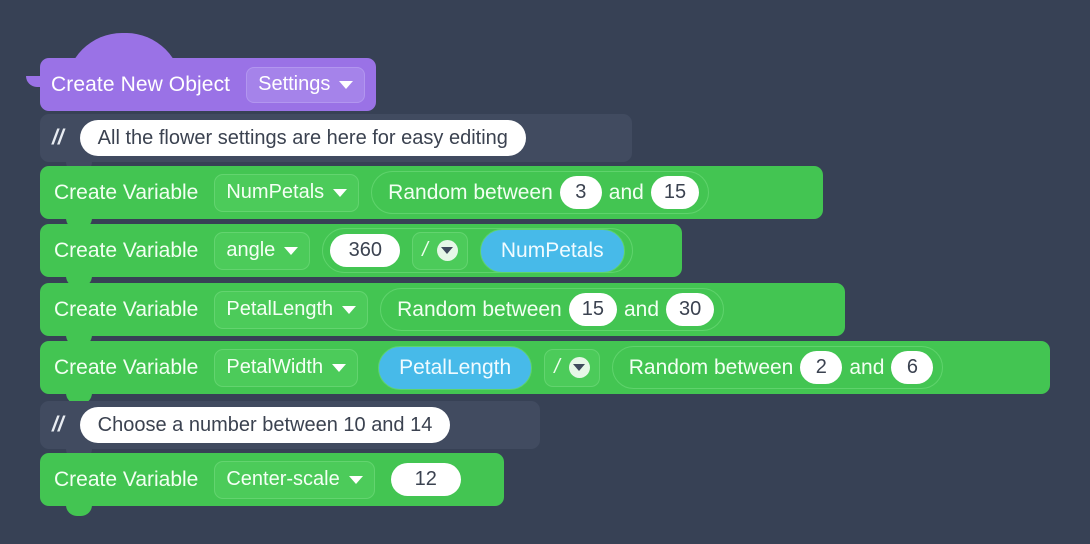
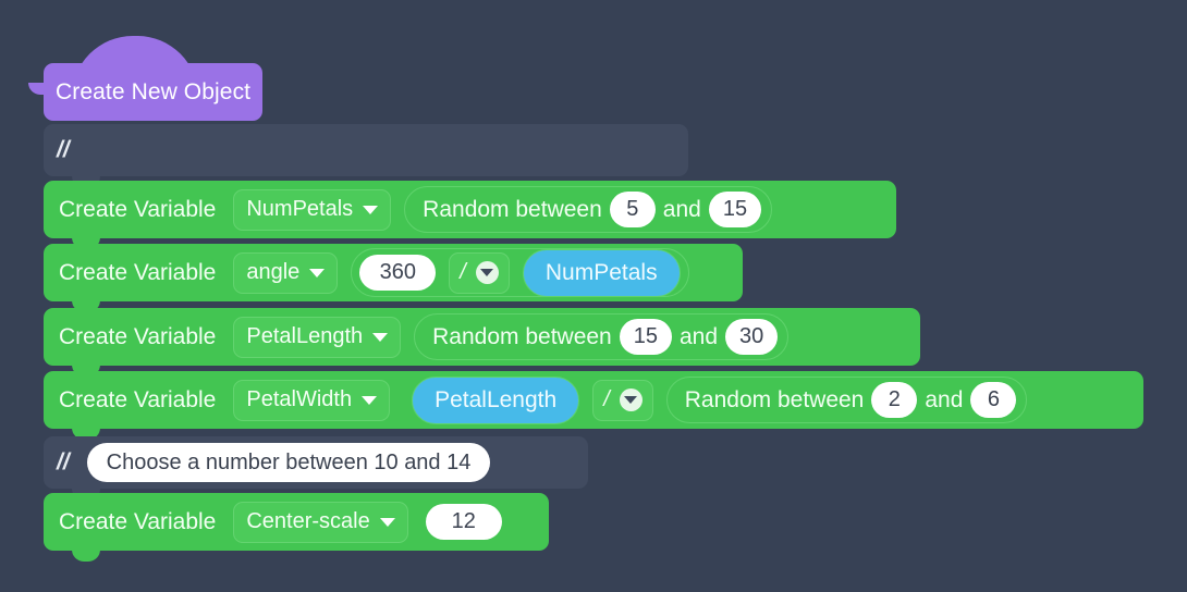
  Create New Object
- Settings
  //
- All the flower settings are here for easy editing
  Create Variable
  NumPetals
  Random between
- 3
+ 5
  and
  15
  Create Variable
  angle
  360
  /
  NumPetals
  Create Variable
  PetalLength
  Random between
  15
  and
  30
  Create Variable
  PetalWidth
  PetalLength
  /
  Random between
  2
  and
  6
  //
  Choose a number between 10 and 14
  Create Variable
  Center-scale
  12
